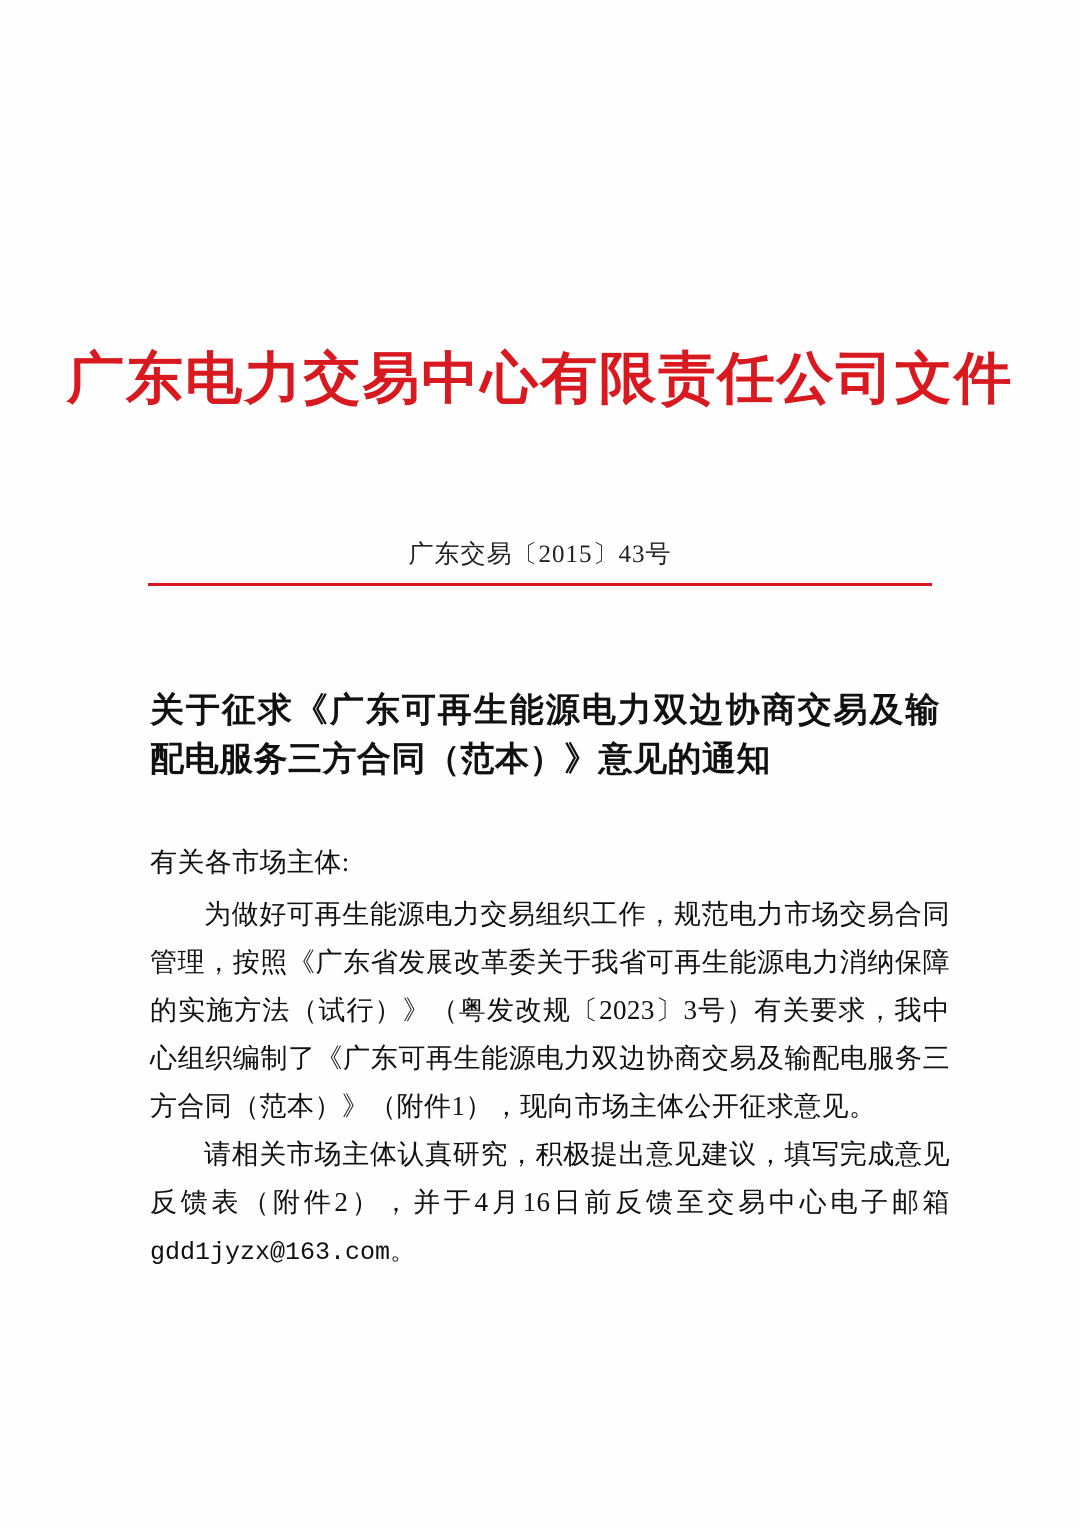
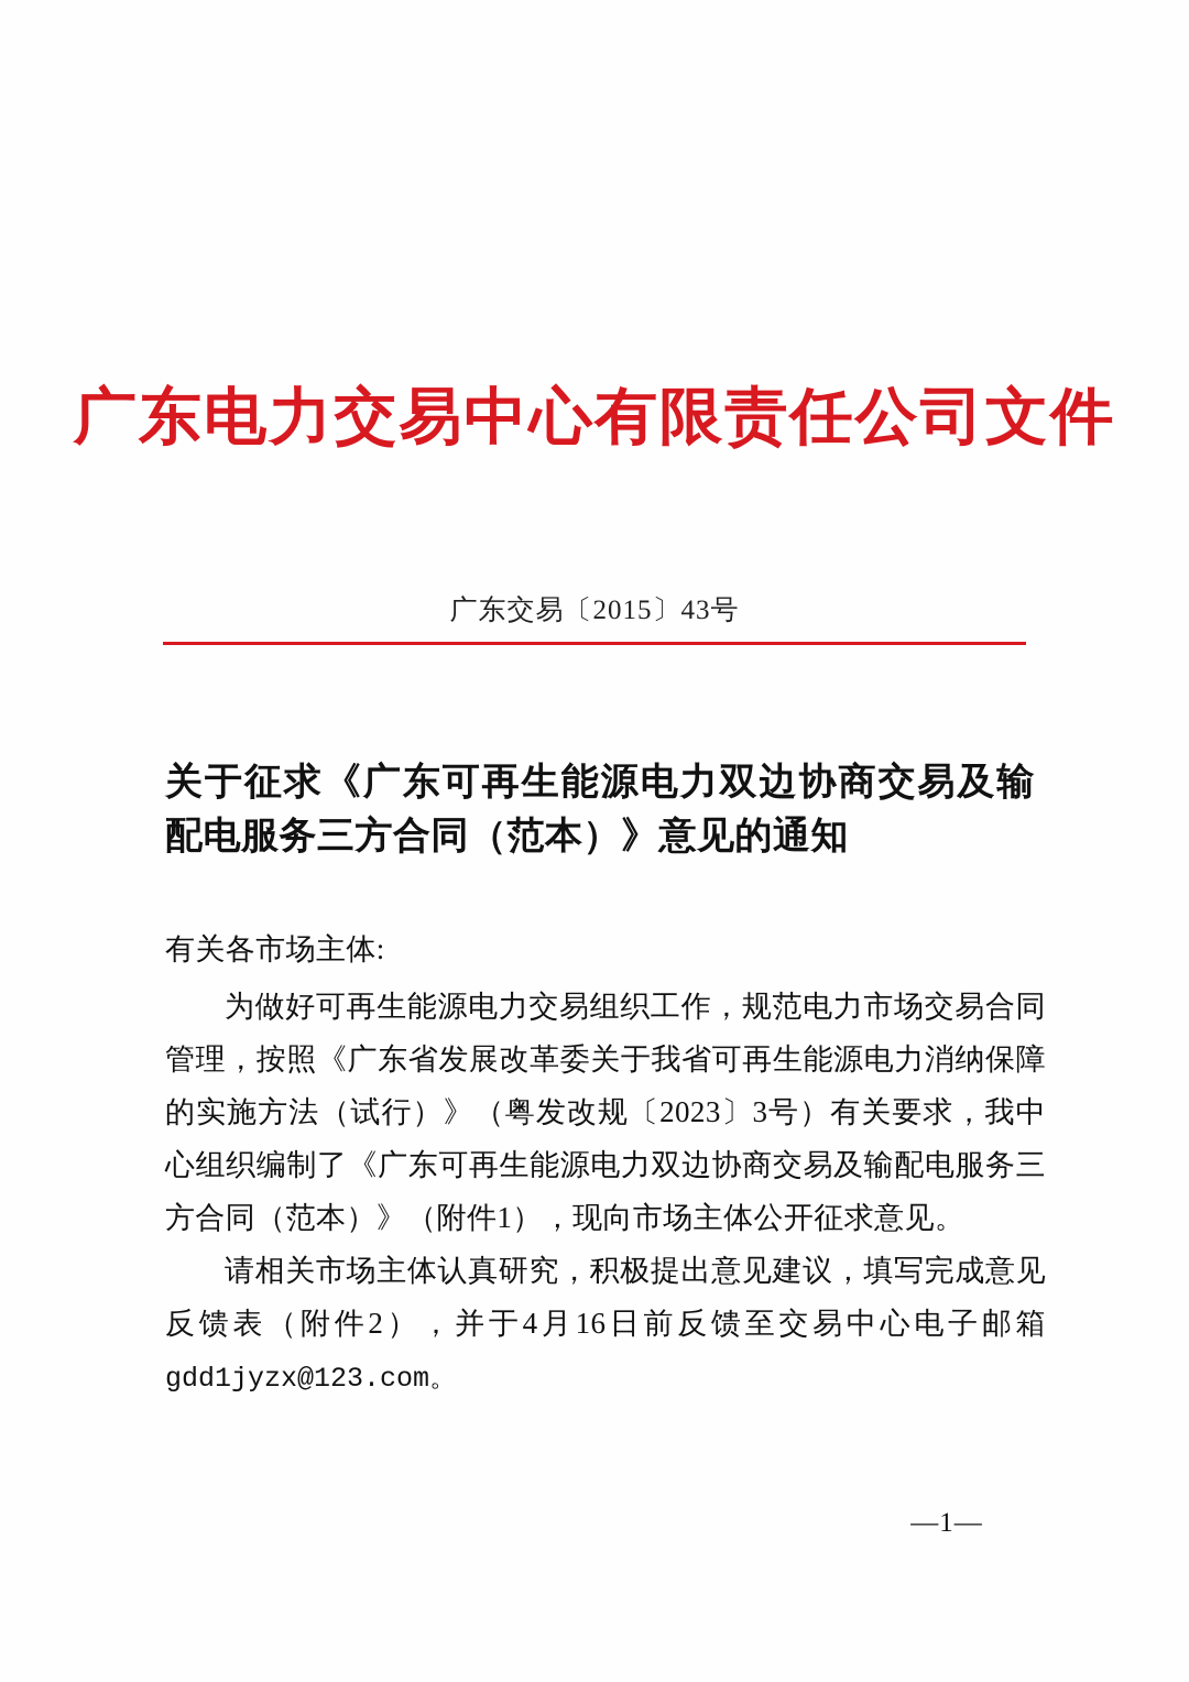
  广东电力交易中心有限责任公司文件
  广东交易〔2015〕43号
  关于征求《广东可再生能源电力双边协商交易及输配电服务三方合同（范本）》意见的通知
  有关各市场主体:
  为做好可再生能源电力交易组织工作，规范电力市场交易合同管理，按照《广东省发展改革委关于我省可再生能源电力消纳保障的实施方法（试行）》（粤发改规〔2023〕3号）有关要求，我中心组织编制了《广东可再生能源电力双边协商交易及输配电服务三方合同（范本）》（附件1），现向市场主体公开征求意见。
- 请相关市场主体认真研究，积极提出意见建议，填写完成意见反馈表（附件2），并于4月16日前反馈至交易中心电子邮箱gdd1jyzx@163.com。
+ 请相关市场主体认真研究，积极提出意见建议，填写完成意见反馈表（附件2），并于4月16日前反馈至交易中心电子邮箱gdd1jyzx@123.com。
+ —1—
